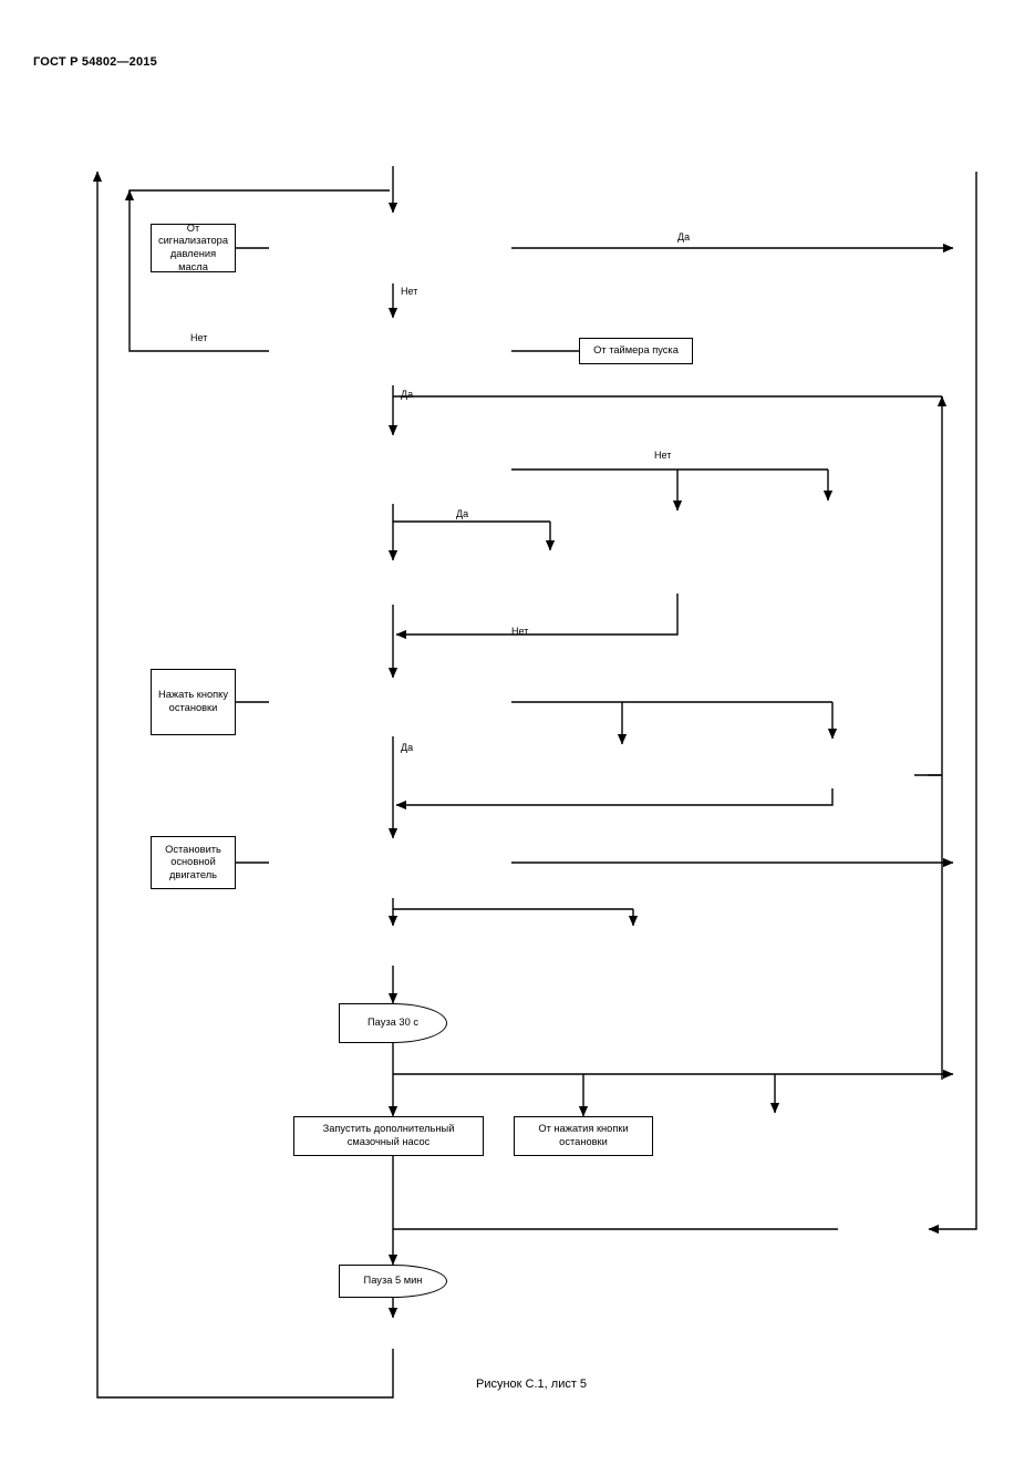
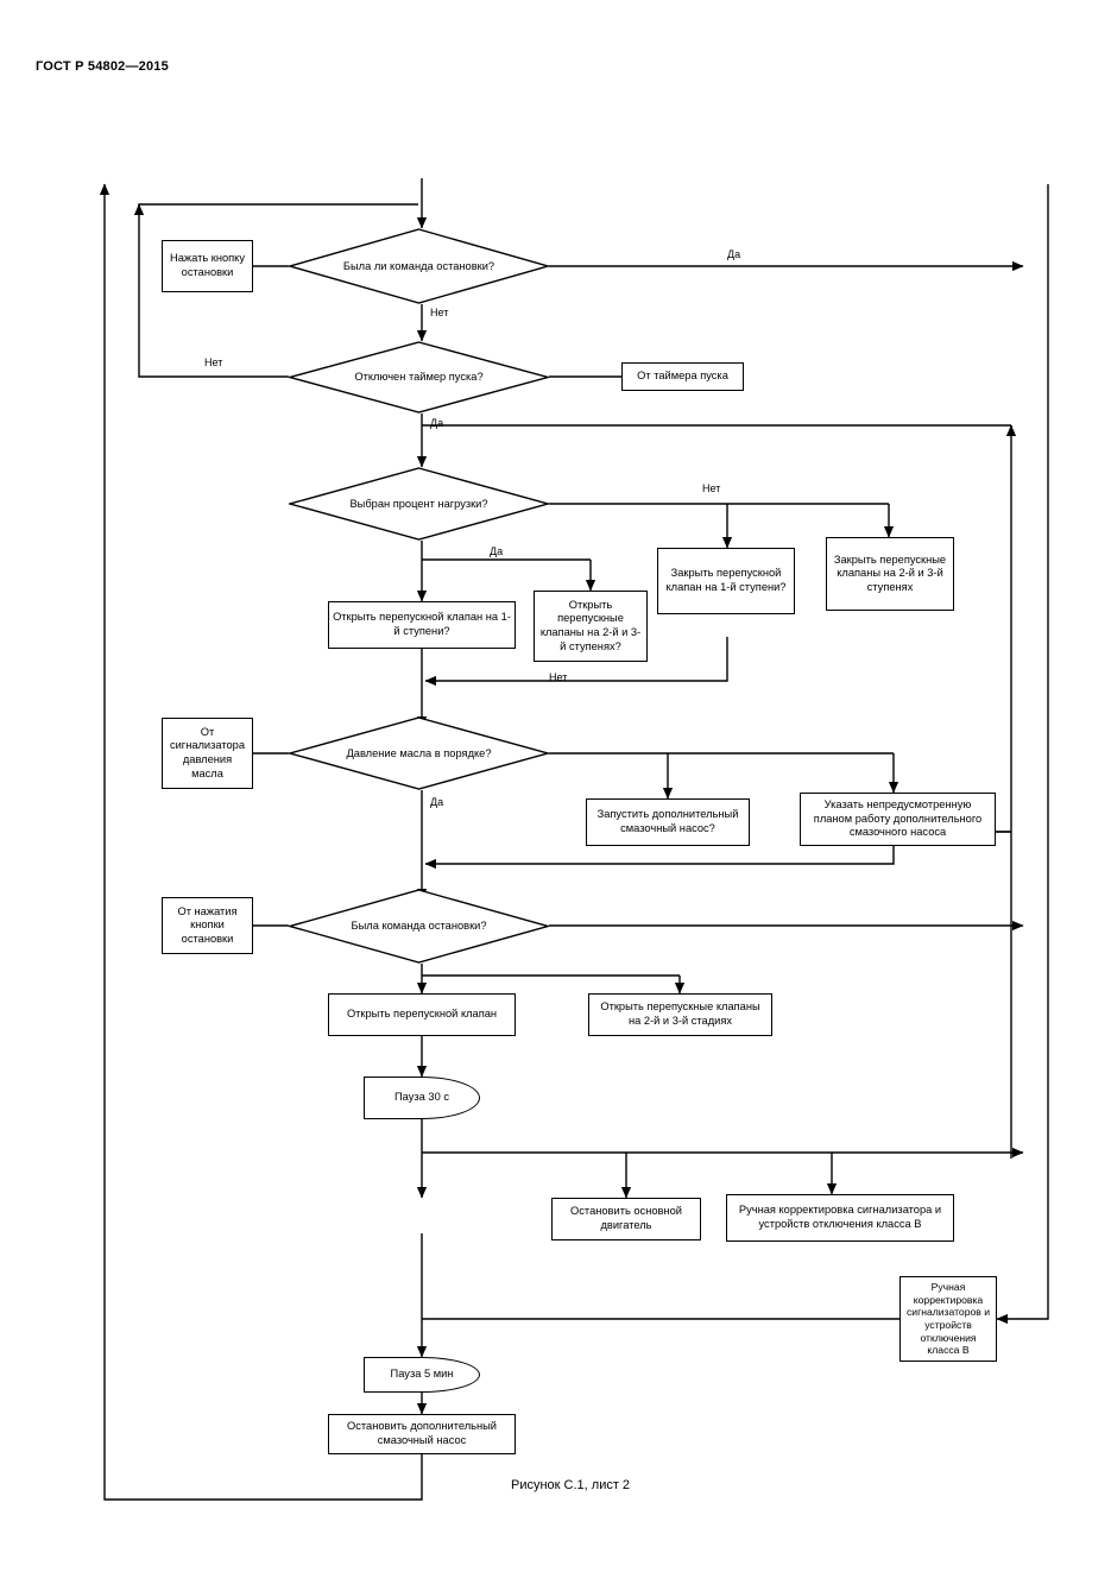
  ГОСТ Р 54802—2015
+ Была ли команда остановки?
+ Отключен таймер пуска?
+ Выбран процент нагрузки?
+ Давление масла в порядке?
+ Была команда остановки?
- От сигнализатора давления масла
+ Нажать кнопку остановки
  От таймера пуска
+ Открыть перепускной клапан на 1-й ступени?
+ Открыть перепускные клапаны на 2-й и 3-й ступенях?
+ Закрыть перепускной клапан на 1-й ступени?
+ Закрыть перепускные клапаны на 2-й и 3-й ступенях
- Нажать кнопку остановки
+ От сигнализатора давления масла
+ Запустить дополнительный смазочный насос?
+ Указать непредусмотренную планом работу дополнительного смазочного насоса
- Остановить основной двигатель
+ От нажатия кнопки остановки
+ Открыть перепускной клапан
+ Открыть перепускные клапаны на 2-й и 3-й стадиях
  Пауза 30 с
- Запустить дополнительный смазочный насос
- От нажатия кнопки остановки
+ Остановить основной двигатель
+ Ручная корректировка сигнализатора и устройств отключения класса В
+ Ручная корректировка сигнализаторов и устройств отключения класса В
  Пауза 5 мин
+ Остановить дополнительный смазочный насос
  Да
  Нет
  Нет
  Да
  Нет
  Да
  Нет
  Да
- Рисунок С.1, лист 5
+ Рисунок С.1, лист 2
